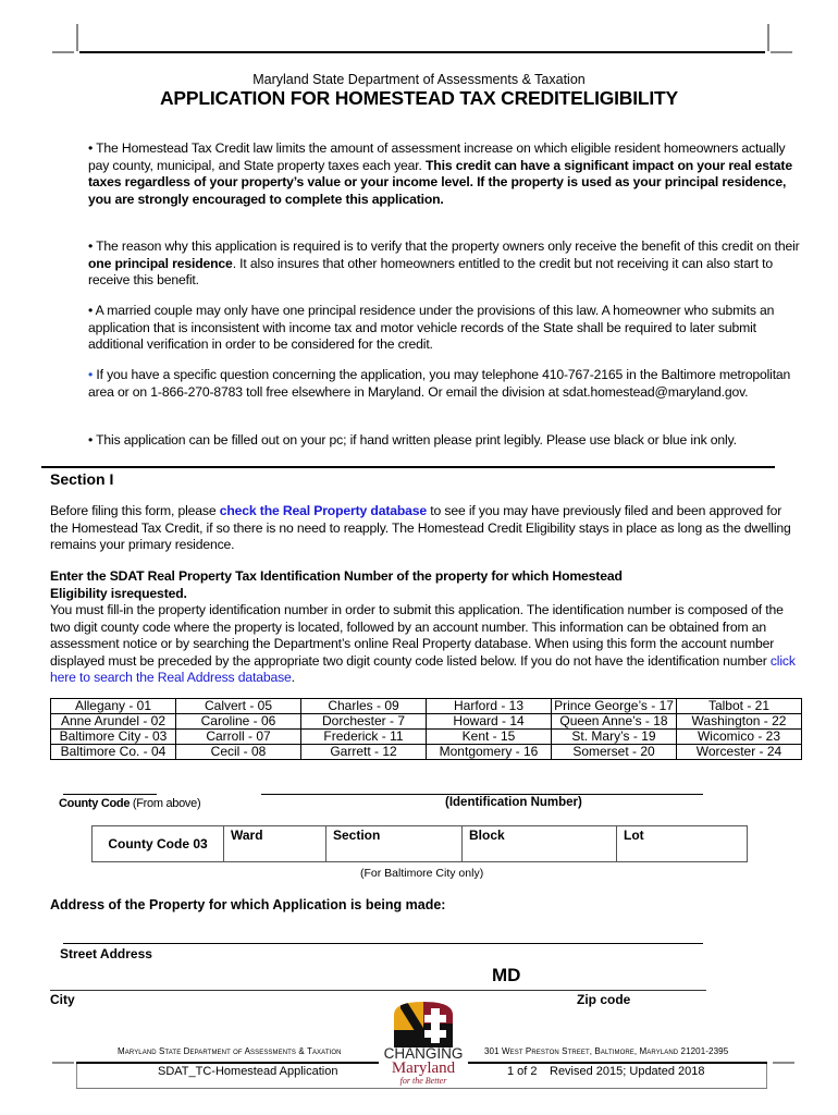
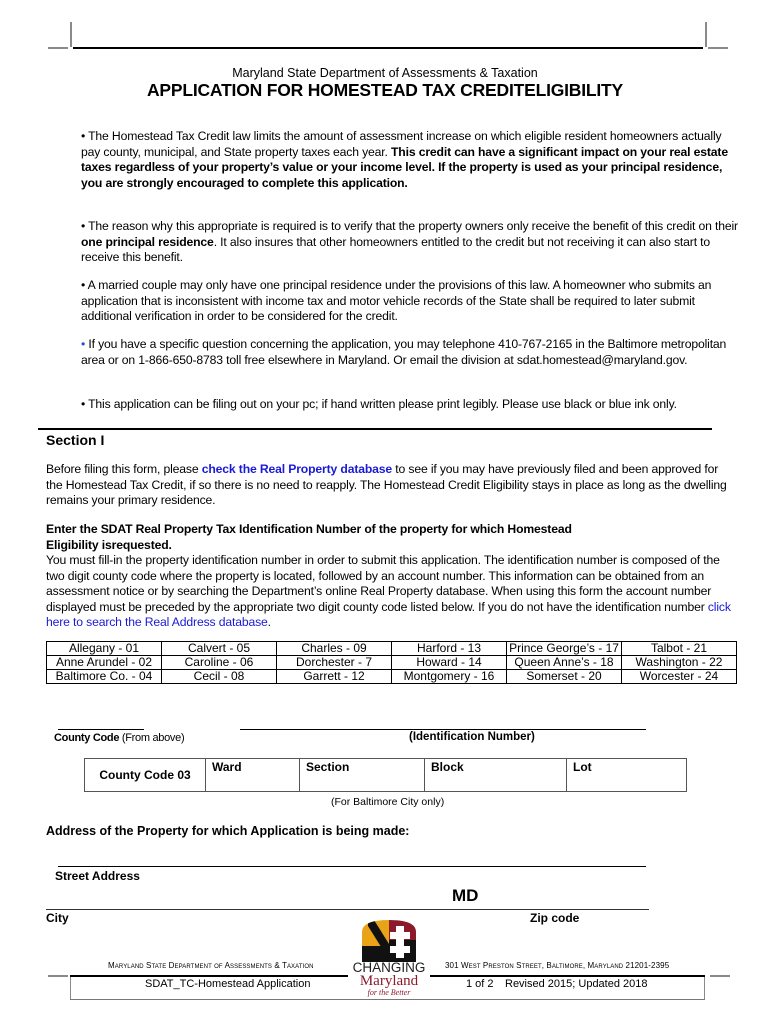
  Maryland State Department of Assessments & Taxation
  APPLICATION FOR HOMESTEAD TAX CREDITELIGIBILITY
  • The Homestead Tax Credit law limits the amount of assessment increase on which eligible resident homeowners actually pay county, municipal, and State property taxes each year. This credit can have a significant impact on your real estate taxes regardless of your property’s value or your income level. If the property is used as your principal residence, you are strongly encouraged to complete this application.
- • The reason why this application is required is to verify that the property owners only receive the benefit of this credit on their one principal residence. It also insures that other homeowners entitled to the credit but not receiving it can also start to receive this benefit.
+ • The reason why this appropriate is required is to verify that the property owners only receive the benefit of this credit on their one principal residence. It also insures that other homeowners entitled to the credit but not receiving it can also start to receive this benefit.
  • A married couple may only have one principal residence under the provisions of this law. A homeowner who submits an application that is inconsistent with income tax and motor vehicle records of the State shall be required to later submit additional verification in order to be considered for the credit.
- • If you have a specific question concerning the application, you may telephone 410-767-2165 in the Baltimore metropolitan area or on 1-866-270-8783 toll free elsewhere in Maryland. Or email the division at sdat.homestead@maryland.gov.
+ • If you have a specific question concerning the application, you may telephone 410-767-2165 in the Baltimore metropolitan area or on 1-866-650-8783 toll free elsewhere in Maryland. Or email the division at sdat.homestead@maryland.gov.
- • This application can be filled out on your pc; if hand written please print legibly. Please use black or blue ink only.
+ • This application can be filing out on your pc; if hand written please print legibly. Please use black or blue ink only.
  Section I
  Before filing this form, please check the Real Property database to see if you may have previously filed and been approved for the Homestead Tax Credit, if so there is no need to reapply. The Homestead Credit Eligibility stays in place as long as the dwelling remains your primary residence.
  Enter the SDAT Real Property Tax Identification Number of the property for which Homestead Eligibility isrequested.
  You must fill-in the property identification number in order to submit this application. The identification number is composed of the two digit county code where the property is located, followed by an account number. This information can be obtained from an assessment notice or by searching the Department’s online Real Property database. When using this form the account number displayed must be preceded by the appropriate two digit county code listed below. If you do not have the identification number click here to search the Real Address database.
  Allegany - 01	Calvert - 05	Charles - 09	Harford - 13	Prince George’s - 17	Talbot - 21
  Anne Arundel - 02	Caroline - 06	Dorchester - 7	Howard - 14	Queen Anne’s - 18	Washington - 22
- Baltimore City - 03	Carroll - 07	Frederick - 11	Kent - 15	St. Mary’s - 19	Wicomico - 23
  Baltimore Co. - 04	Cecil - 08	Garrett - 12	Montgomery - 16	Somerset - 20	Worcester - 24
  County Code (From above)
  (Identification Number)
  County Code 03	Ward	Section	Block	Lot
  (For Baltimore City only)
  Address of the Property for which Application is being made:
  Street Address
  MD
  City
  Zip code
  CHANGING
  Maryland
  for the Better
  Maryland State Department of Assessments & Taxation
  301 West Preston Street, Baltimore, Maryland 21201-2395
  SDAT_TC-Homestead Application
  1 of 2
  Revised 2015; Updated 2018
